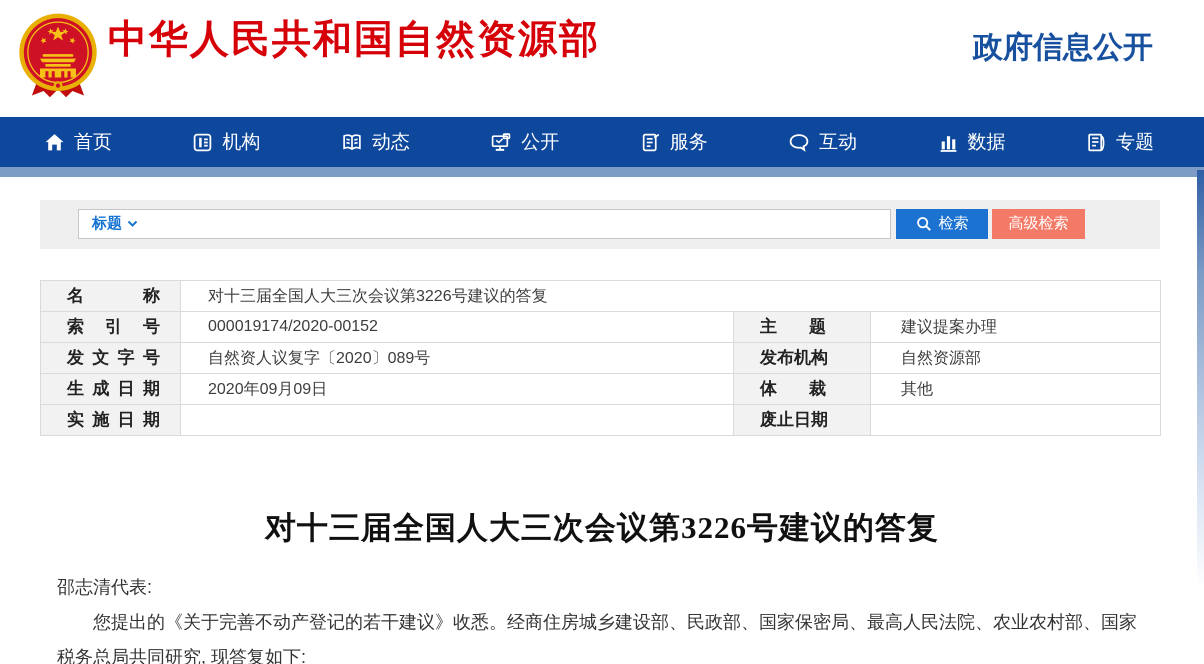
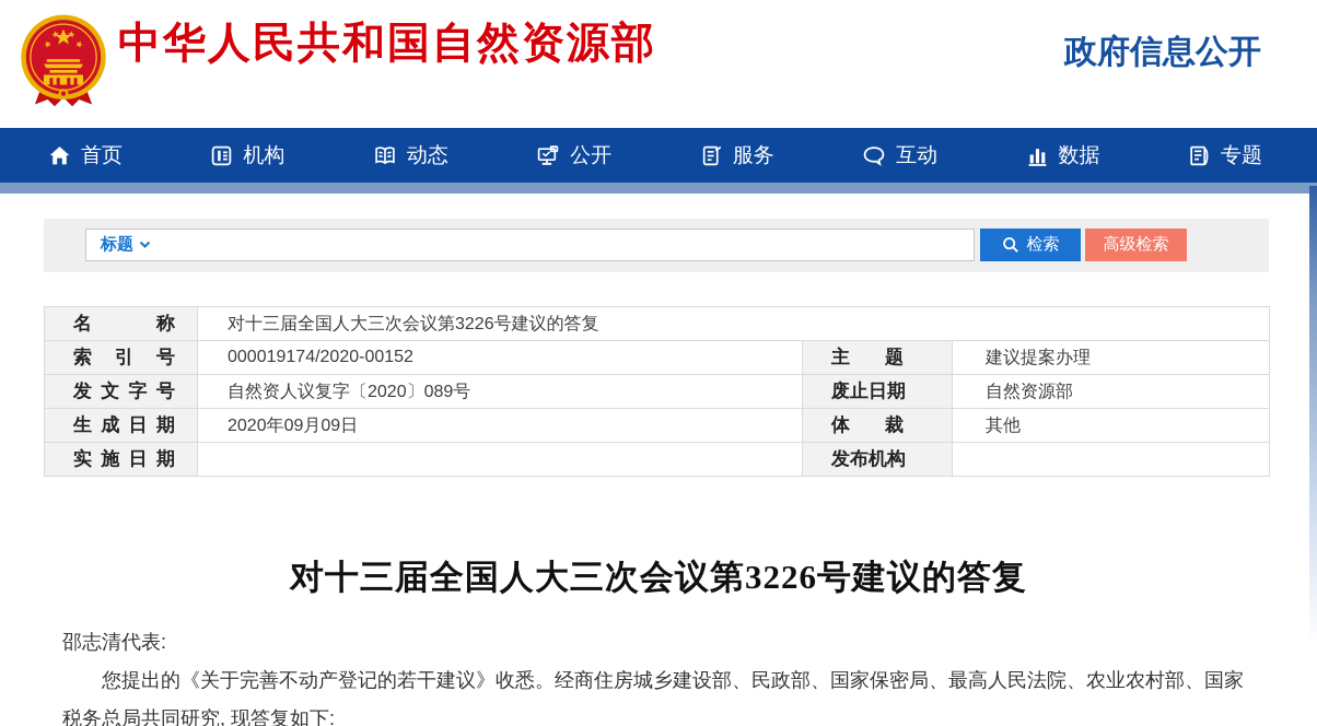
  中华人民共和国自然资源部
  政府信息公开
  首页
  机构
  动态
  公开
  服务
  互动
  数据
  专题
  标题
  检索
  高级检索
  名 称	对十三届全国人大三次会议第3226号建议的答复
  索 引 号	000019174/2020-00152	主 题	建议提案办理
- 发文字号	自然资人议复字〔2020〕089号	发布机构	自然资源部
+ 发文字号	自然资人议复字〔2020〕089号	废止日期	自然资源部
  生成日期	2020年09月09日	体 裁	其他
- 实施日期		废止日期
+ 实施日期		发布机构
  对十三届全国人大三次会议第3226号建议的答复
  邵志清代表:
  您提出的《关于完善不动产登记的若干建议》收悉。经商住房城乡建设部、民政部、国家保密局、最高人民法院、农业农村部、国家税务总局共同研究, 现答复如下:
